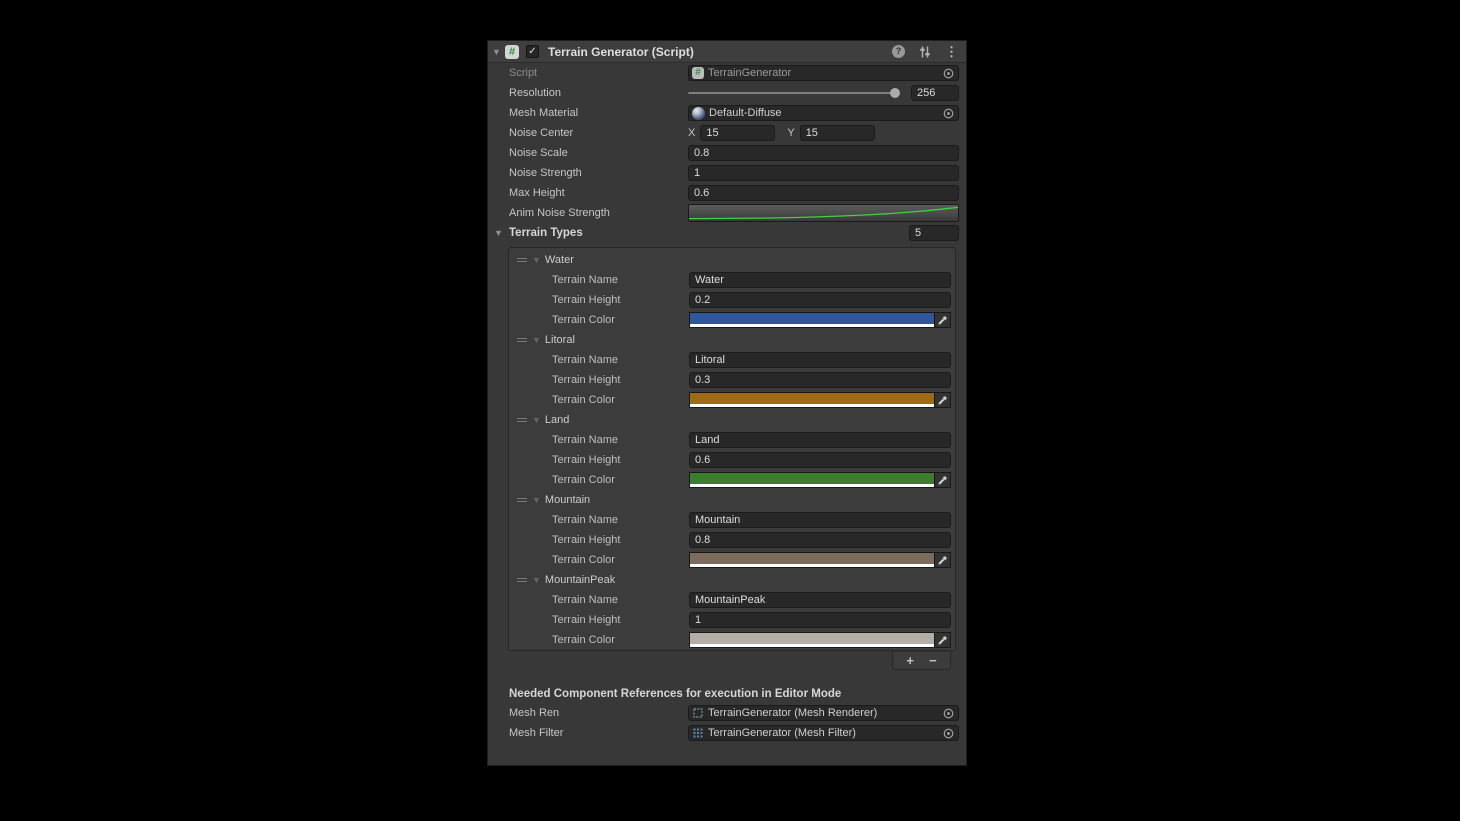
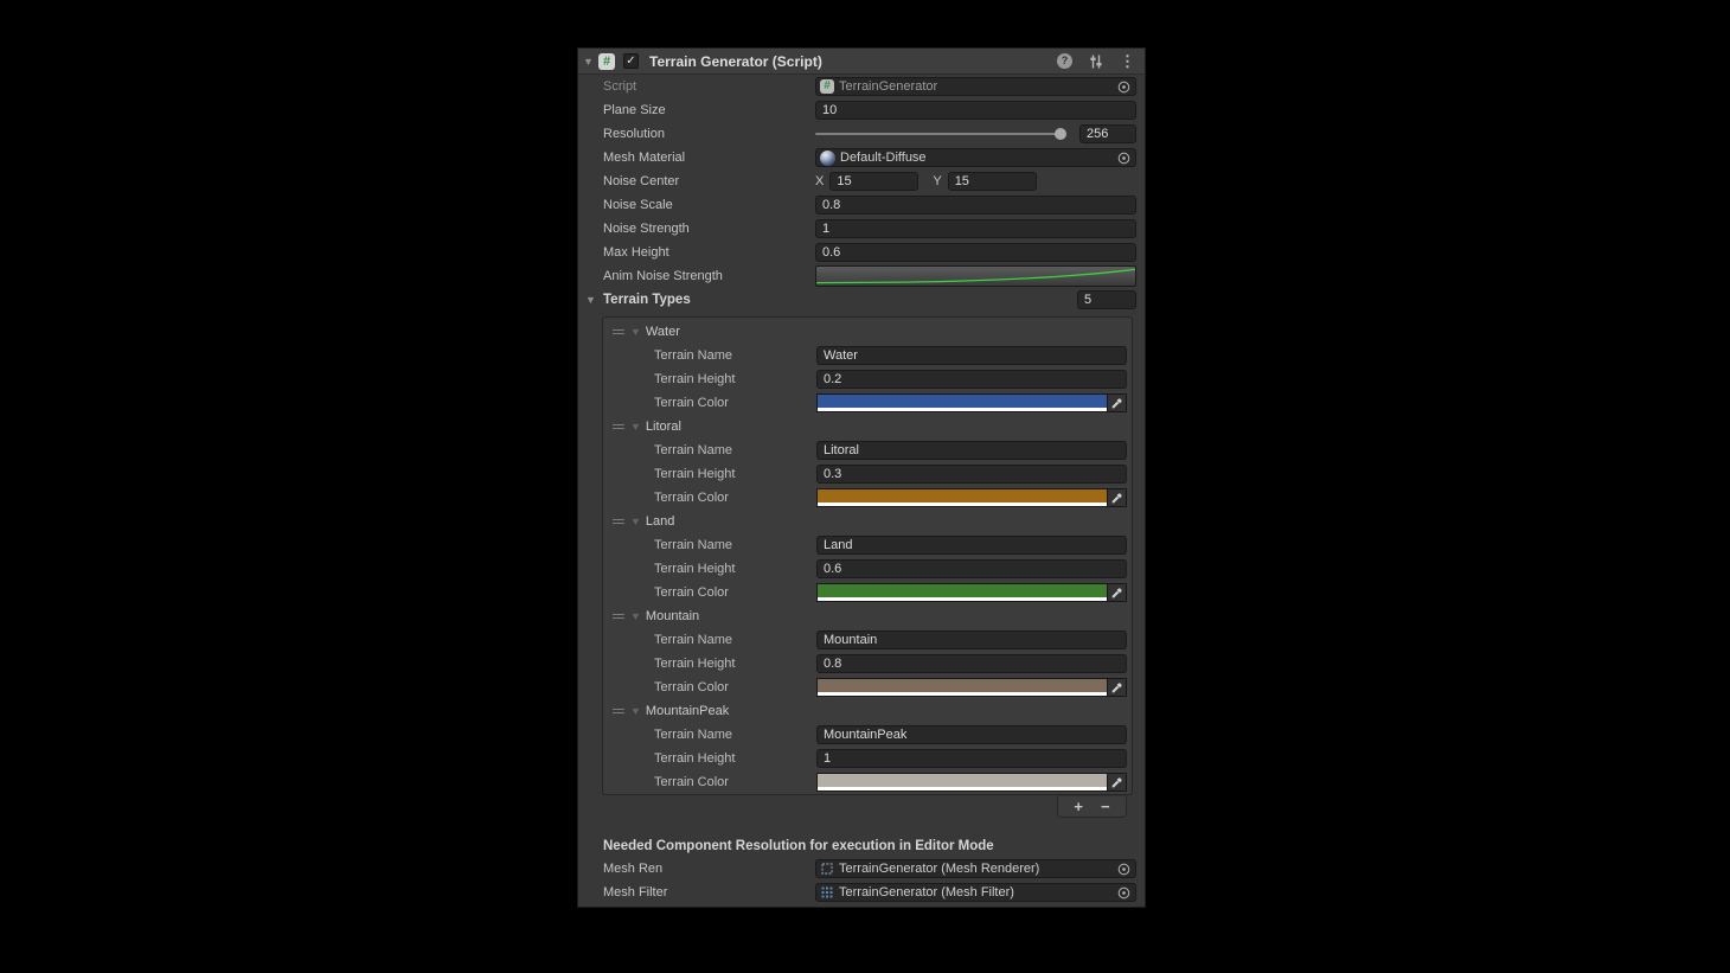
  ▼
  #
  ✓
  Terrain Generator (Script)
  ?
  ⋮
  Script
  #
  TerrainGenerator
+ Plane Size
+ 10
  Resolution
  256
  Mesh Material
  Default-Diffuse
  Noise Center
  X
  15
  Y
  15
  Noise Scale
  0.8
  Noise Strength
  1
  Max Height
  0.6
  Anim Noise Strength
  ▼
  Terrain Types
  5
  ▼
  Water
  Terrain Name
  Water
  Terrain Height
  0.2
  Terrain Color
  ▼
  Litoral
  Terrain Name
  Litoral
  Terrain Height
  0.3
  Terrain Color
  ▼
  Land
  Terrain Name
  Land
  Terrain Height
  0.6
  Terrain Color
  ▼
  Mountain
  Terrain Name
  Mountain
  Terrain Height
  0.8
  Terrain Color
  ▼
  MountainPeak
  Terrain Name
  MountainPeak
  Terrain Height
  1
  Terrain Color
  +
  −
- Needed Component References for execution in Editor Mode
+ Needed Component Resolution for execution in Editor Mode
  Mesh Ren
  TerrainGenerator (Mesh Renderer)
  Mesh Filter
  TerrainGenerator (Mesh Filter)
